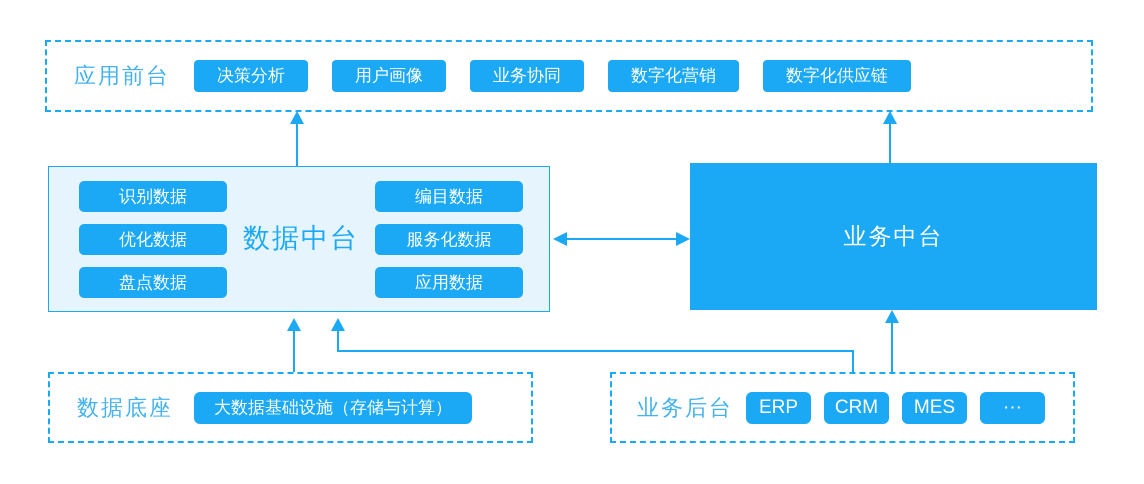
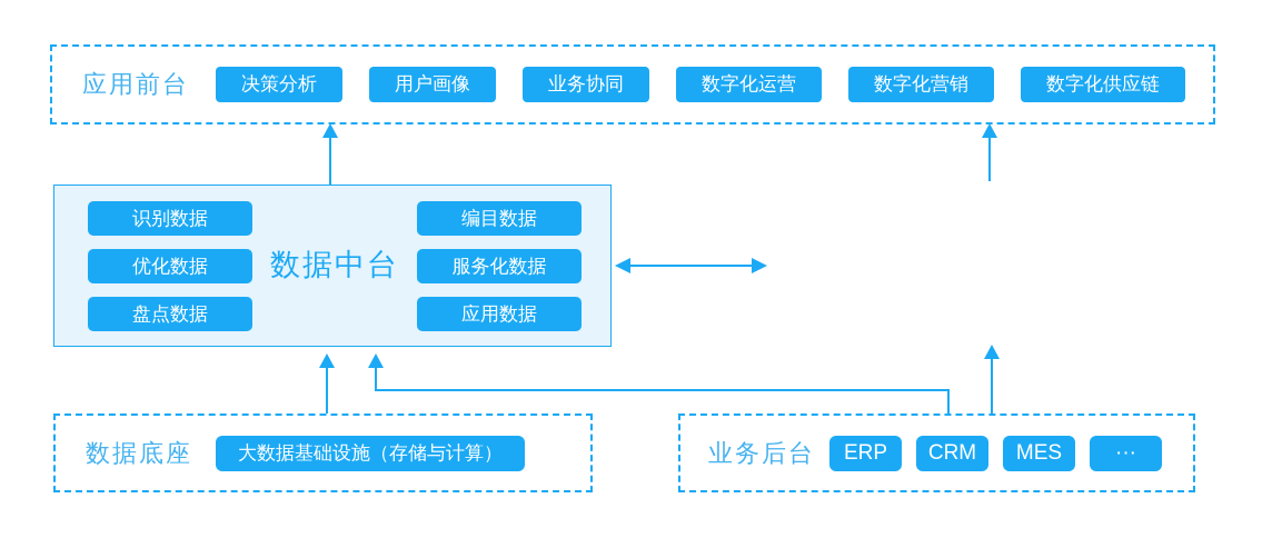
  应用前台
  决策分析
  用户画像
  业务协同
+ 数字化运营
  数字化营销
  数字化供应链
  识别数据
  优化数据
  盘点数据
  数据中台
  编目数据
  服务化数据
  应用数据
- 业务中台
  数据底座
  大数据基础设施（存储与计算）
  业务后台
  ERP
  CRM
  MES
  ···
